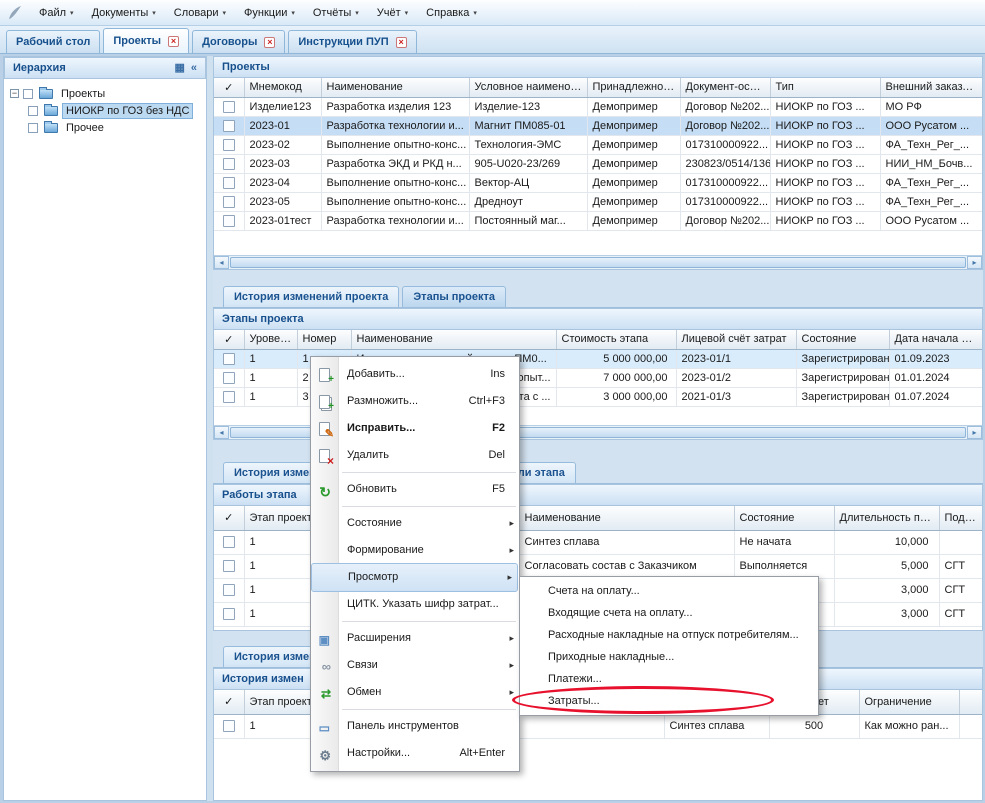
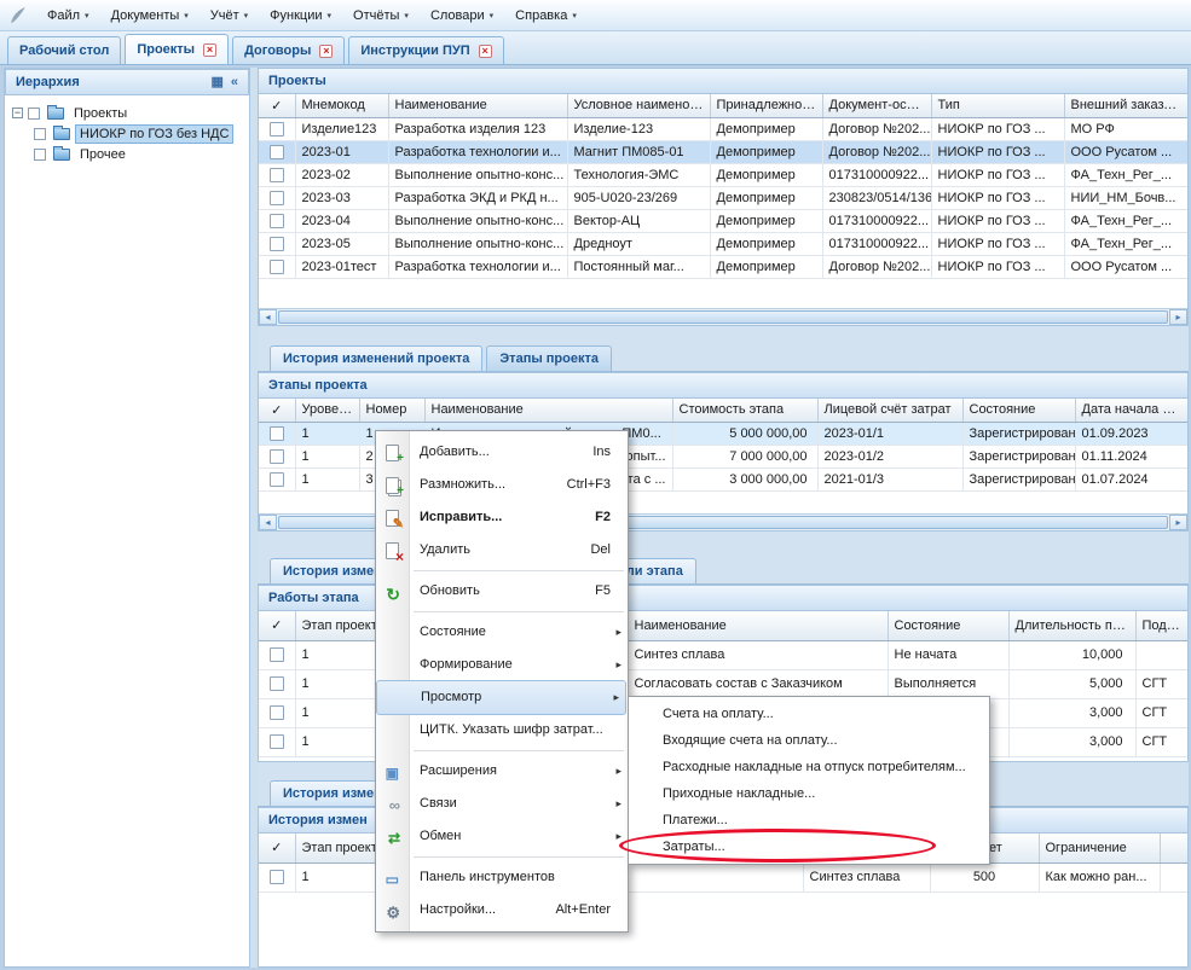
  Файл
  Документы
- Словари
+ Учёт
  Функции
  Отчёты
- Учёт
+ Словари
  Справка
  Рабочий стол
  Проекты
  ×
  Договоры
  ×
  Инструкции ПУП
  ×
  ▦
  «
  Иерархия
  −
  Проекты
  НИОКР по ГОЗ без НДС
  Прочее
  Проекты
  ✓	Мнемокод	Наименование	Условное наименован	Принадлежность	Документ-основ	Тип	Внешний заказчик
  	Изделие123	Разработка изделия 123	Изделие-123	Демопример	Договор №202...	НИОКР по ГОЗ ...	МО РФ
  	2023-01	Разработка технологии и...	Магнит ПМ085-01	Демопример	Договор №202...	НИОКР по ГОЗ ...	ООО Русатом ...
  	2023-02	Выполнение опытно-конс...	Технология-ЭМС	Демопример	017310000922...	НИОКР по ГОЗ ...	ФА_Техн_Рег_...
  	2023-03	Разработка ЭКД и РКД н...	905-U020-23/269	Демопример	230823/0514/136	НИОКР по ГОЗ ...	НИИ_НМ_Бочв...
  	2023-04	Выполнение опытно-конс...	Вектор-АЦ	Демопример	017310000922...	НИОКР по ГОЗ ...	ФА_Техн_Рег_...
  	2023-05	Выполнение опытно-конс...	Дредноут	Демопример	017310000922...	НИОКР по ГОЗ ...	ФА_Техн_Рег_...
  	2023-01тест	Разработка технологии и...	Постоянный маг...	Демопример	Договор №202...	НИОКР по ГОЗ ...	ООО Русатом ...
  ◂
  ▸
  История изменений проекта
  Этапы проекта
  Этапы проекта
  ✓	Уровень	Номер	Наименование	Стоимость этапа	Лицевой счёт затрат	Состояние	Дата начала пла
- 	1	2	опыт...	7 000 000,00	2023-01/2	Зарегистрирован	01.01.2024
+ 	1	2	опыт...	7 000 000,00	2023-01/2	Зарегистрирован	01.11.2024
  	1	3	та с ...	3 000 000,00	2021-01/3	Зарегистрирован	01.07.2024
  ◂
  ▸
  История изме
  Работы этапа
  ✓	Этап проек		Наименование	Состояние	Длительность план	Подр...
  	1		Синтез сплава	Не начата	10,000
  	1		Согласовать состав с Заказчиком	Выполняется	5,000	СГТ
  	1				3,000	СГТ
  	1				3,000	СГТ
  История изме
  История измен
  ✓	Этап проек			ет	Ограничение
  	1		Синтез сплава	500	Как можно ран...
  Добавить...
  Ins
  Размножить...
  Ctrl+F3
  Исправить...
  F2
  Удалить
  Del
  Обновить
  F5
  Состояние
  ▸
  Формирование
  ▸
  Просмотр
  ▸
  ЦИТК. Указать шифр затрат...
  Расширения
  ▸
  Связи
  ▸
  Обмен
  ▸
  Панель инструментов
  Настройки...
  Alt+Enter
  Счета на оплату...
  Входящие счета на оплату...
  Расходные накладные на отпуск потребителям...
  Приходные накладные...
  Платежи...
  Затраты...
